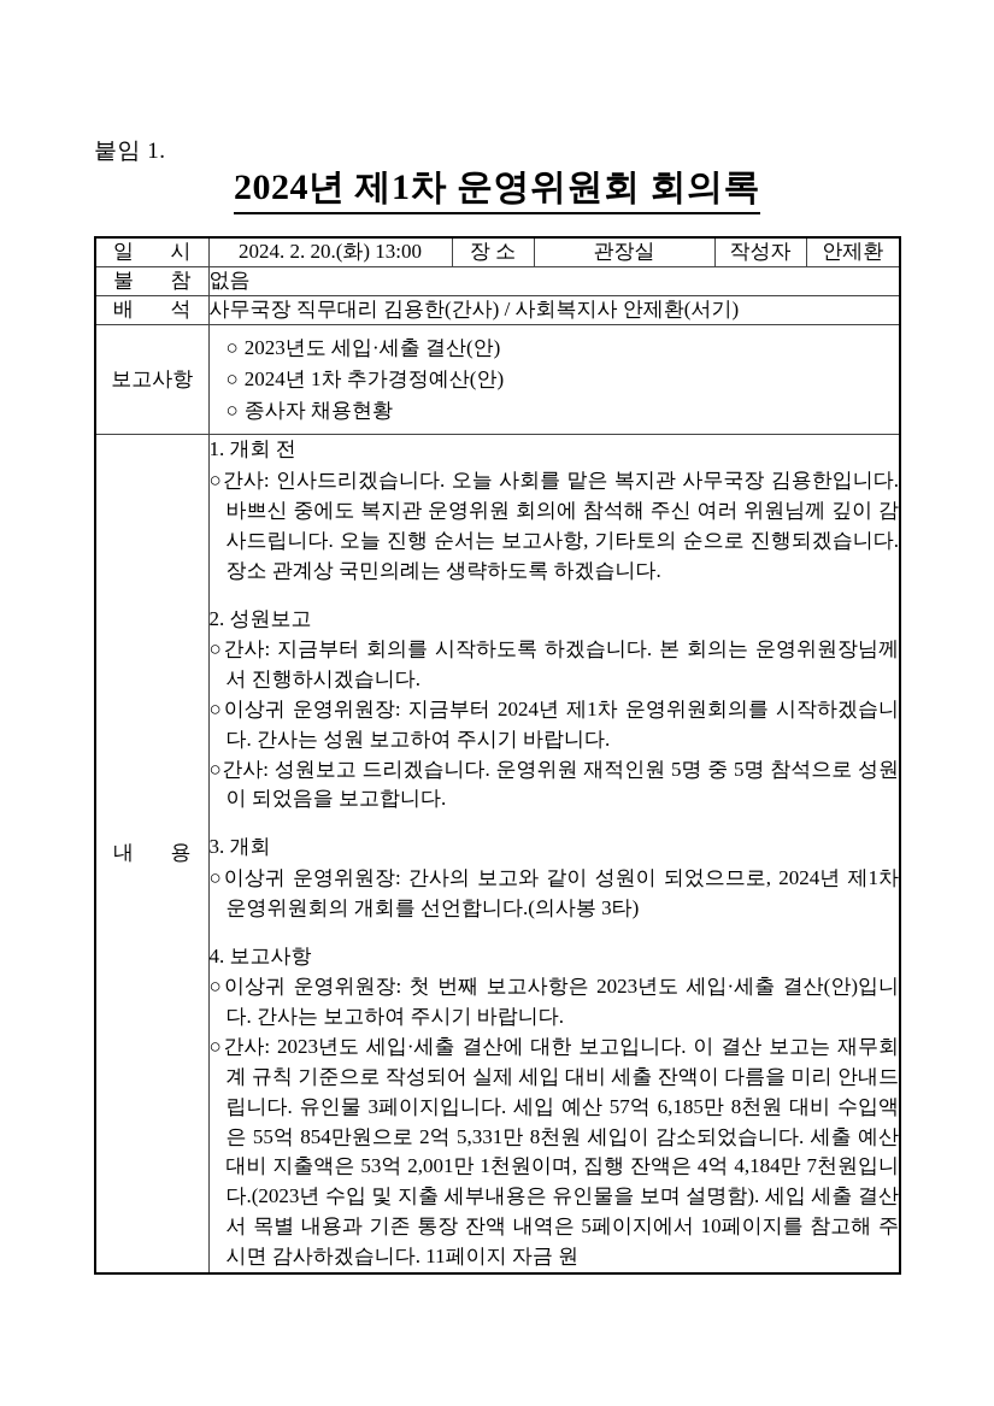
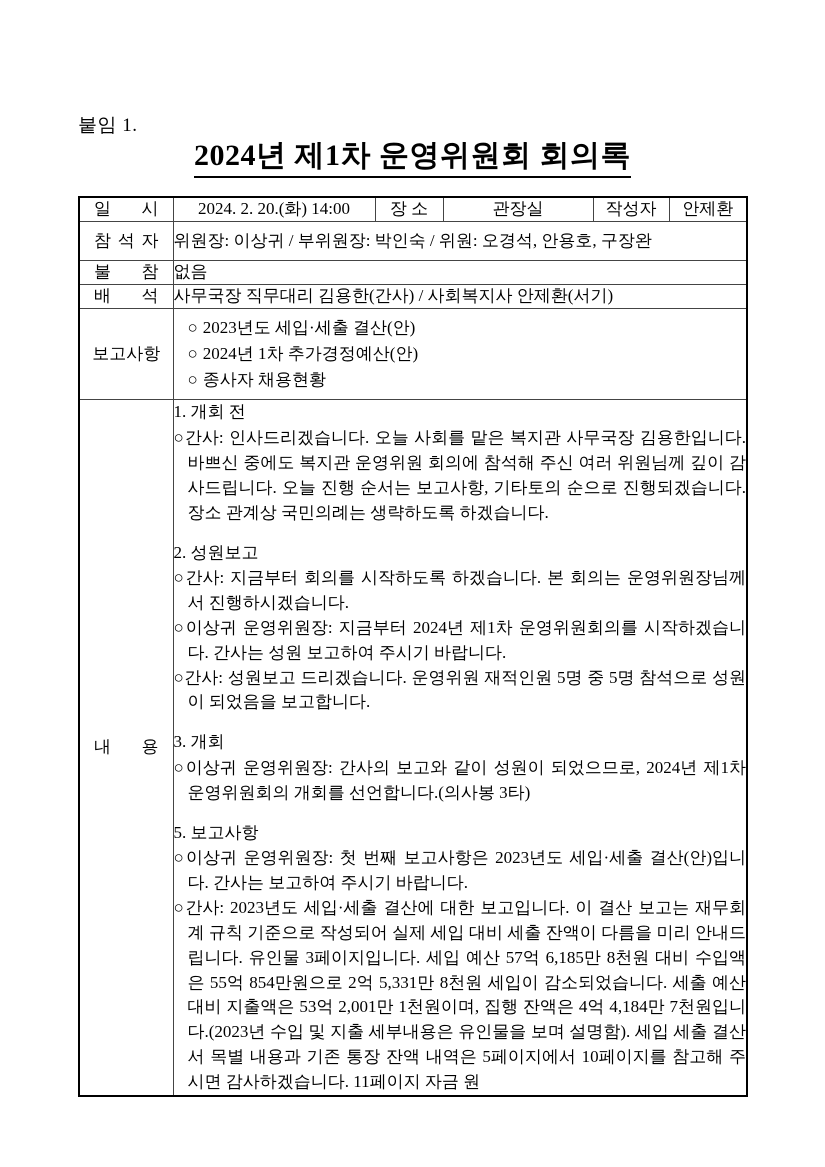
  붙임 1.
  2024년 제1차 운영위원회 회의록
- 일 시	2024. 2. 20.(화) 13:00	장 소	관장실	작성자	안제환
+ 일 시	2024. 2. 20.(화) 14:00	장 소	관장실	작성자	안제환
+ 참 석 자	위원장: 이상귀 / 부위원장: 박인숙 / 위원: 오경석, 안용호, 구장완
  불 참	없음
  배 석	사무국장 직무대리 김용한(간사) / 사회복지사 안제환(서기)
  보고사항	○ 2023년도 세입·세출 결산(안) ○ 2024년 1차 추가경정예산(안) ○ 종사자 채용현황
- 내 용	1. 개회 전 ○간사: 인사드리겠습니다. 오늘 사회를 맡은 복지관 사무국장 김용한입니다. 바쁘신 중에도 복지관 운영위원 회의에 참석해 주신 여러 위원님께 깊이 감사드립니다. 오늘 진행 순서는 보고사항, 기타토의 순으로 진행되겠습니다. 장소 관계상 국민의례는 생략하도록 하겠습니다. 2. 성원보고 ○간사: 지금부터 회의를 시작하도록 하겠습니다. 본 회의는 운영위원장님께서 진행하시겠습니다. ○이상귀 운영위원장: 지금부터 2024년 제1차 운영위원회의를 시작하겠습니다. 간사는 성원 보고하여 주시기 바랍니다. ○간사: 성원보고 드리겠습니다. 운영위원 재적인원 5명 중 5명 참석으로 성원이 되었음을 보고합니다. 3. 개회 ○이상귀 운영위원장: 간사의 보고와 같이 성원이 되었으므로, 2024년 제1차 운영위원회의 개회를 선언합니다.(의사봉 3타) 4. 보고사항 ○이상귀 운영위원장: 첫 번째 보고사항은 2023년도 세입·세출 결산(안)입니다. 간사는 보고하여 주시기 바랍니다. ○간사: 2023년도 세입·세출 결산에 대한 보고입니다. 이 결산 보고는 재무회계 규칙 기준으로 작성되어 실제 세입 대비 세출 잔액이 다름을 미리 안내드립니다. 유인물 3페이지입니다. 세입 예산 57억 6,185만 8천원 대비 수입액은 55억 854만원으로 2억 5,331만 8천원 세입이 감소되었습니다. 세출 예산 대비 지출액은 53억 2,001만 1천원이며, 집행 잔액은 4억 4,184만 7천원입니다.(2023년 수입 및 지출 세부내용은 유인물을 보며 설명함). 세입 세출 결산서 목별 내용과 기존 통장 잔액 내역은 5페이지에서 10페이지를 참고해 주시면 감사하겠습니다. 11페이지 자금 원
+ 내 용	1. 개회 전 ○간사: 인사드리겠습니다. 오늘 사회를 맡은 복지관 사무국장 김용한입니다. 바쁘신 중에도 복지관 운영위원 회의에 참석해 주신 여러 위원님께 깊이 감사드립니다. 오늘 진행 순서는 보고사항, 기타토의 순으로 진행되겠습니다. 장소 관계상 국민의례는 생략하도록 하겠습니다. 2. 성원보고 ○간사: 지금부터 회의를 시작하도록 하겠습니다. 본 회의는 운영위원장님께서 진행하시겠습니다. ○이상귀 운영위원장: 지금부터 2024년 제1차 운영위원회의를 시작하겠습니다. 간사는 성원 보고하여 주시기 바랍니다. ○간사: 성원보고 드리겠습니다. 운영위원 재적인원 5명 중 5명 참석으로 성원이 되었음을 보고합니다. 3. 개회 ○이상귀 운영위원장: 간사의 보고와 같이 성원이 되었으므로, 2024년 제1차 운영위원회의 개회를 선언합니다.(의사봉 3타) 5. 보고사항 ○이상귀 운영위원장: 첫 번째 보고사항은 2023년도 세입·세출 결산(안)입니다. 간사는 보고하여 주시기 바랍니다. ○간사: 2023년도 세입·세출 결산에 대한 보고입니다. 이 결산 보고는 재무회계 규칙 기준으로 작성되어 실제 세입 대비 세출 잔액이 다름을 미리 안내드립니다. 유인물 3페이지입니다. 세입 예산 57억 6,185만 8천원 대비 수입액은 55억 854만원으로 2억 5,331만 8천원 세입이 감소되었습니다. 세출 예산 대비 지출액은 53억 2,001만 1천원이며, 집행 잔액은 4억 4,184만 7천원입니다.(2023년 수입 및 지출 세부내용은 유인물을 보며 설명함). 세입 세출 결산서 목별 내용과 기존 통장 잔액 내역은 5페이지에서 10페이지를 참고해 주시면 감사하겠습니다. 11페이지 자금 원
